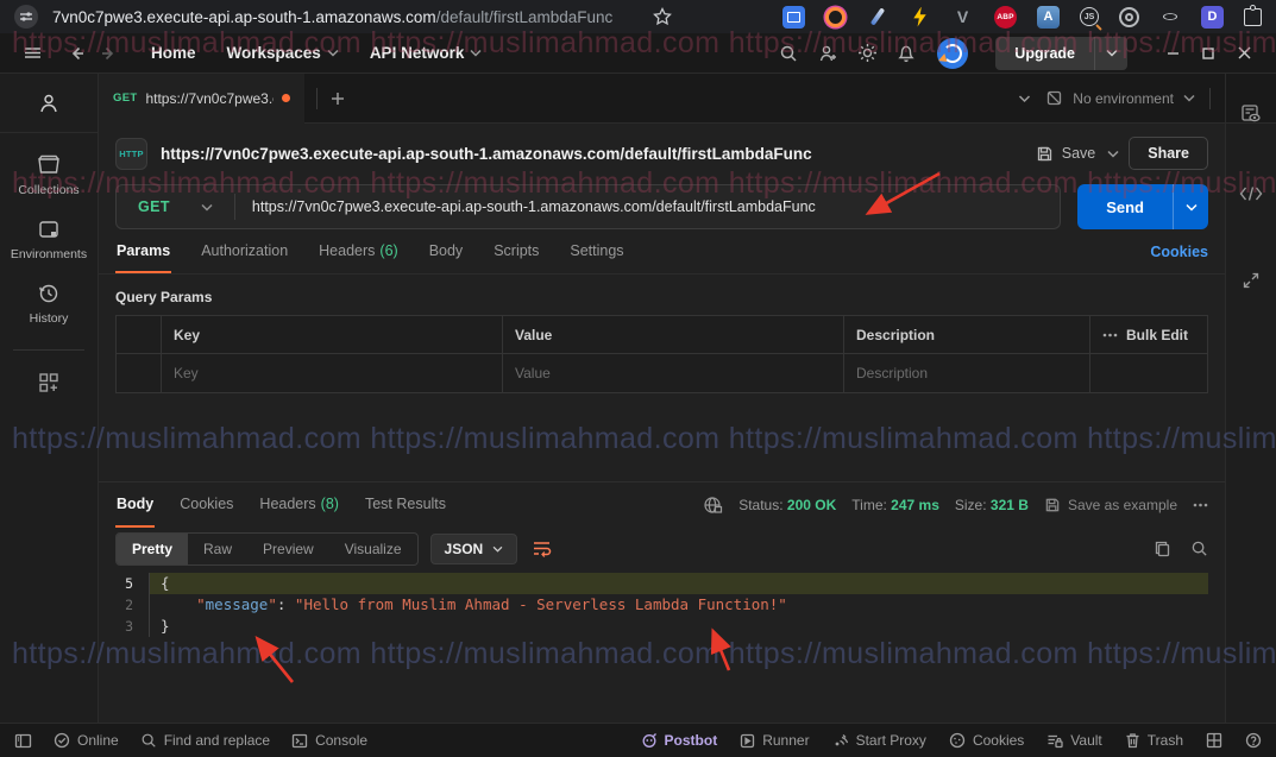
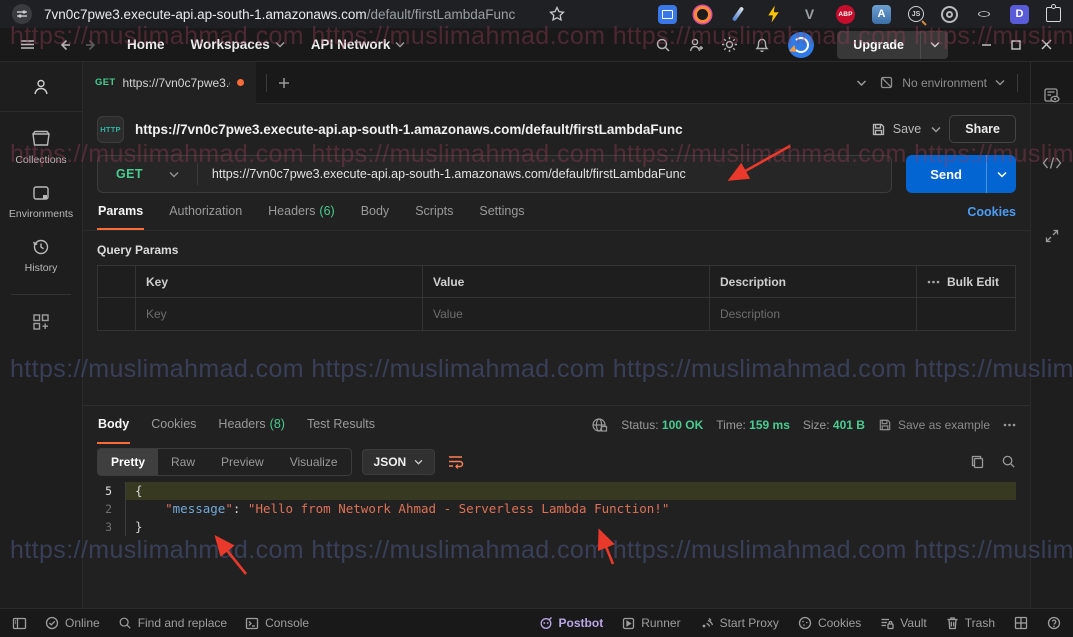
  7vn0c7pwe3.execute-api.ap-south-1.amazonaws.com/default/firstLambdaFunc
  V
  A
  D
  Home
  Workspaces
  API Network
  Upgrade
  Collections
  Environments
  History
  GET
  https://7vn0c7pwe3.
  No environment
  HTTP
  https://7vn0c7pwe3.execute-api.ap-south-1.amazonaws.com/default/firstLambdaFunc
  Save
  Share
  GET
  https://7vn0c7pwe3.execute-api.ap-south-1.amazonaws.com/default/firstLambdaFunc
  Send
  Params
  Authorization
  Headers
  (6)
  Body
  Scripts
  Settings
  Cookies
  Query Params
  Key
  Value
  Description
  Bulk Edit
  Key
  Value
  Description
  Body
  Cookies
  Headers
  (8)
  Test Results
- Status: 200 OK
+ Status: 100 OK
- Time: 247 ms
+ Time: 159 ms
- Size: 321 B
+ Size: 401 B
  Save as example
  Pretty
  Raw
  Preview
  Visualize
  JSON
  5
  {
  2
- "message": "Hello from Muslim Ahmad - Serverless Lambda Function!"
+ "message": "Hello from Network Ahmad - Serverless Lambda Function!"
  3
  }
  Online
  Find and replace
  Console
  Postbot
  Runner
  Start Proxy
  Cookies
  Vault
  Trash
  https://muslimahmad.com https://muslimahmad.com https://muslimahmad.com https://muslim
  https://muslimahmad.com https://muslimahmad.com https://muslimahmad.com https://muslim
  https://muslimahmad.com https://muslimahmad.com https://muslimahmad.com https://muslim
  https://muslimahmd.com https://muslimahmad.com https://muslimahmad.com https://muslim
